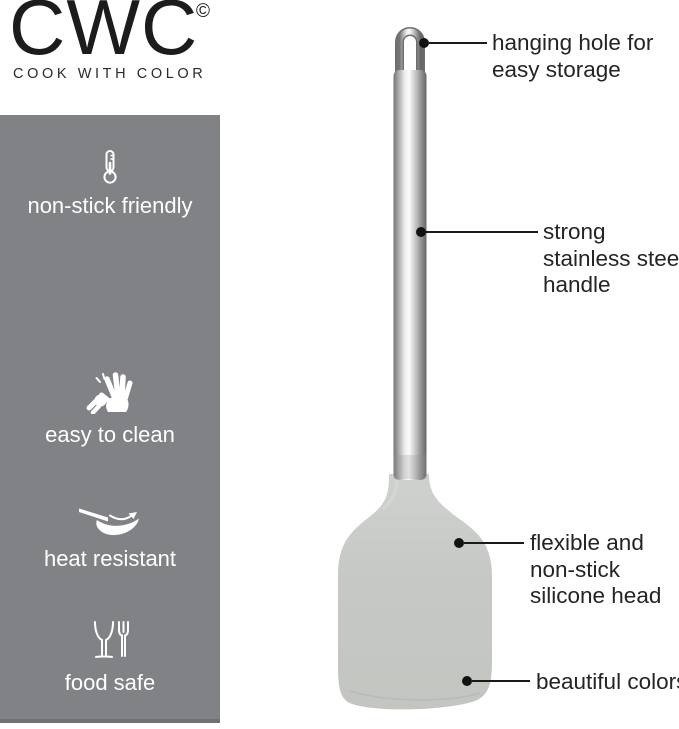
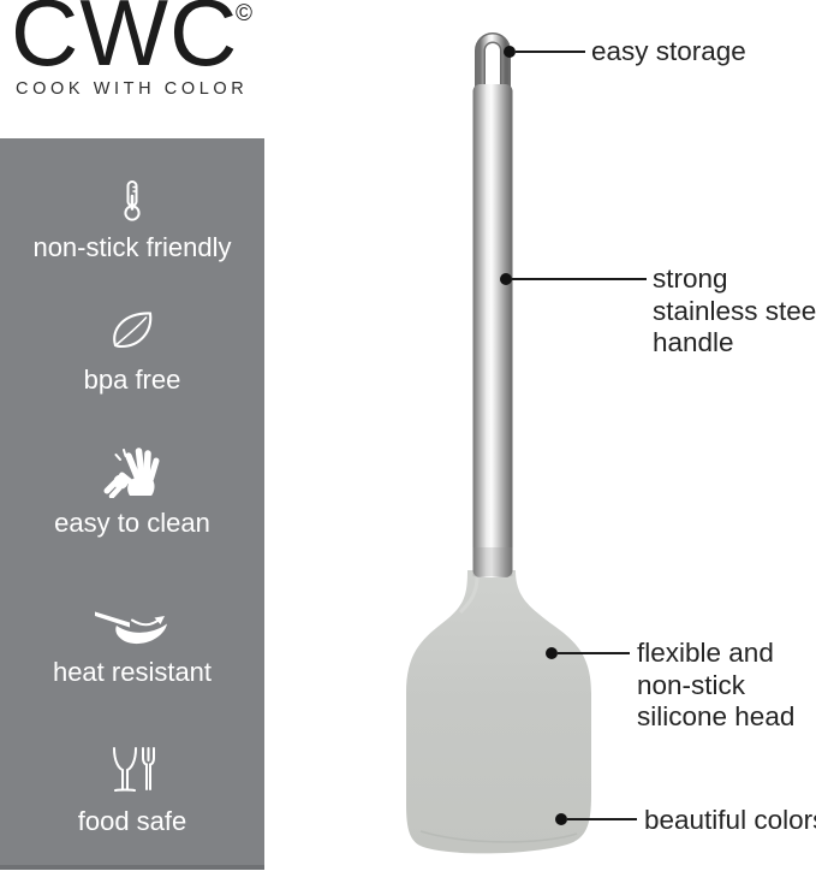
  CWC
  ©
  COOK WITH COLOR
  non-stick friendly
+ bpa free
  easy to clean
  heat resistant
  food safe
- hanging hole for
  easy storage
  strong
  stainless stee
  handle
  flexible and
  non-stick
  silicone head
  beautiful color
